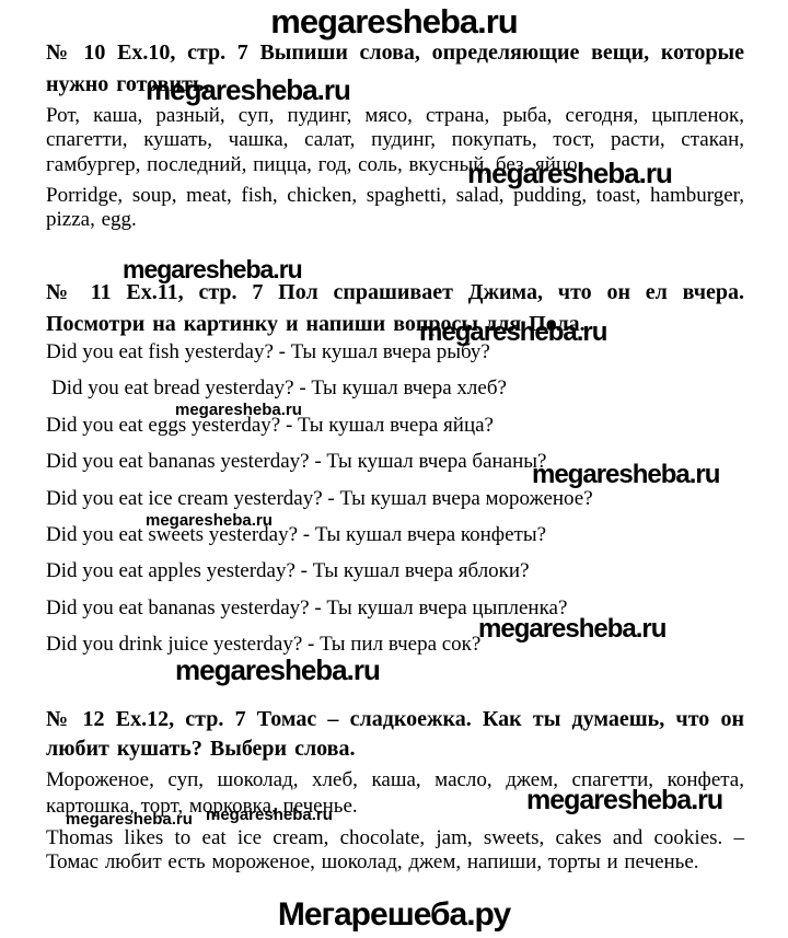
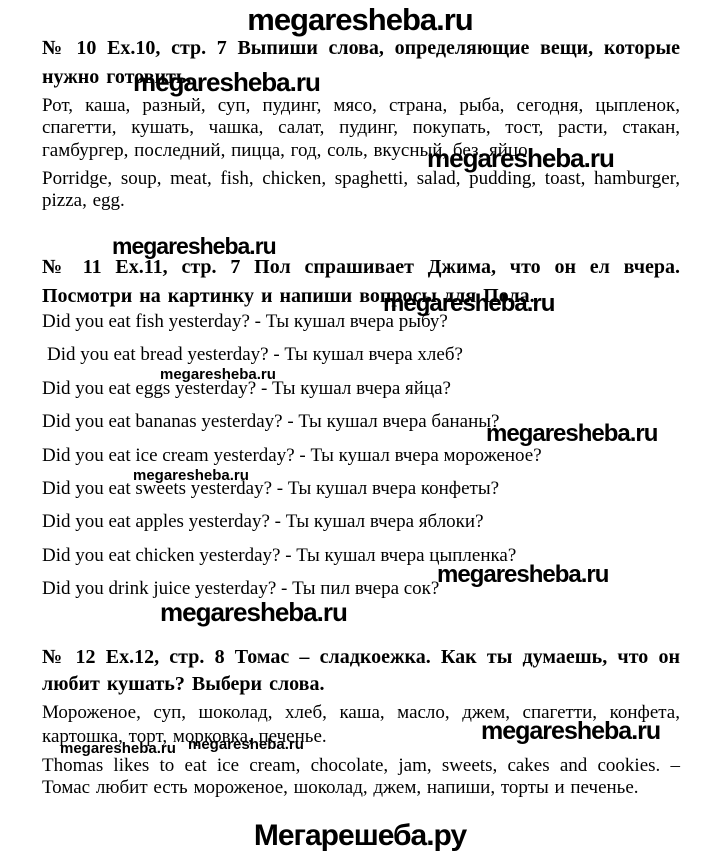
  megaresheba.ru
  № 10 Ex.10, стр. 7 Выпиши слова, определяющие вещи, которые нужно готовить.
  megaresheba.ru
  Рот, каша, разный, суп, пудинг, мясо, страна, рыба, сегодня, цыпленок, спагетти, кушать, чашка, салат, пудинг, покупать, тост, расти, стакан, гамбургер, последний, пицца, год, соль, вкусный, без, яйцо.
  megaresheba.ru
  Porridge, soup, meat, fish, chicken, spaghetti, salad, pudding, toast, hamburger, pizza, egg.
  megaresheba.ru
  № 11 Ex.11, стр. 7 Пол спрашивает Джима, что он ел вчера. Посмотри на картинку и напиши вопросы для Пола.
  megaresheba.ru
  Did you eat fish yesterday? - Ты кушал вчера рыбу?
  Did you eat bread yesterday? - Ты кушал вчера хлеб?
  Did you eat eggs yesterday? - Ты кушал вчера яйца?
  Did you eat bananas yesterday? - Ты кушал вчера бананы?
  Did you eat ice cream yesterday? - Ты кушал вчера мороженое?
  Did you eat sweets yesterday? - Ты кушал вчера конфеты?
  Did you eat apples yesterday? - Ты кушал вчера яблоки?
- Did you eat bananas yesterday? - Ты кушал вчера цыпленка?
+ Did you eat chicken yesterday? - Ты кушал вчера цыпленка?
  Did you drink juice yesterday? - Ты пил вчера сок?
  megaresheba.ru
  megaresheba.ru
  megaresheba.ru
  megaresheba.ru
  megaresheba.ru
- № 12 Ex.12, стр. 7 Томас – сладкоежка. Как ты думаешь, что он любит кушать? Выбери слова.
+ № 12 Ex.12, стр. 8 Томас – сладкоежка. Как ты думаешь, что он любит кушать? Выбери слова.
  Мороженое, суп, шоколад, хлеб, каша, масло, джем, спагетти, конфета, картошка, торт, морковка, печенье.
  megaresheba.ru
  megaresheba.ru
  megaresheba.ru
  Thomas likes to eat ice cream, chocolate, jam, sweets, cakes and cookies. – Томас любит есть мороженое, шоколад, джем, напиши, торты и печенье.
  Мегарешеба.ру
